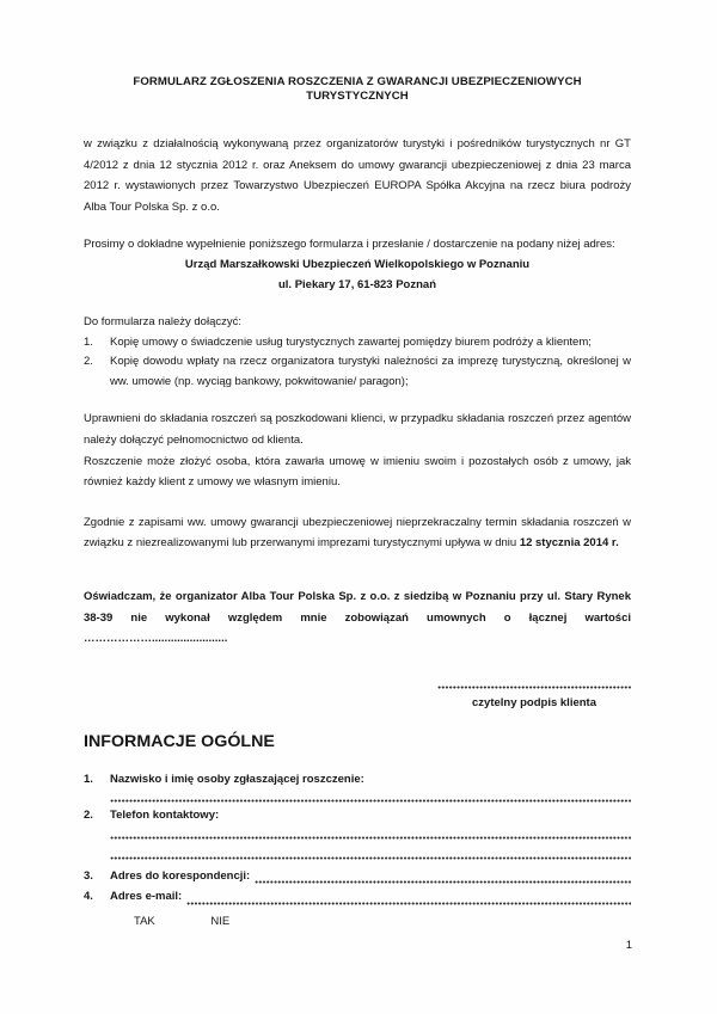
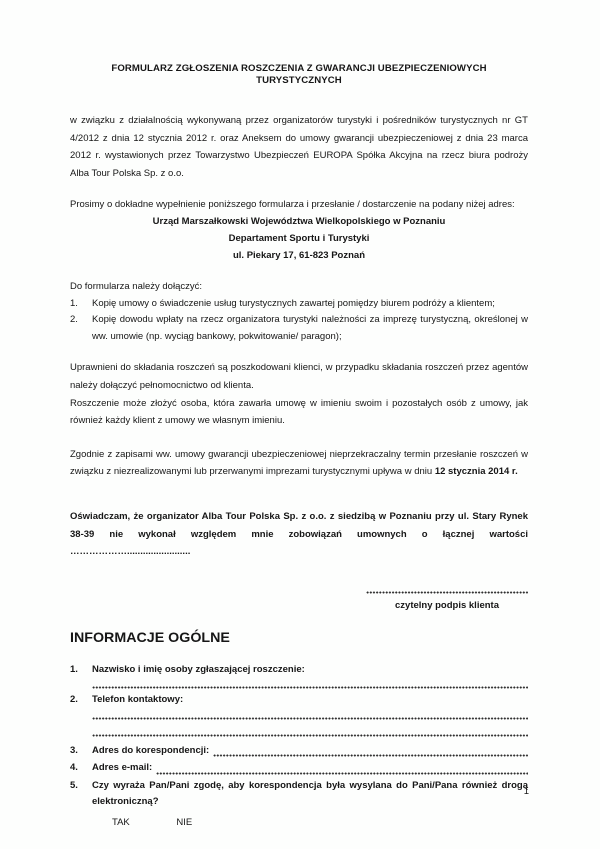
  FORMULARZ ZGŁOSZENIA ROSZCZENIA Z GWARANCJI UBEZPIECZENIOWYCH TURYSTYCZNYCH
  w związku z działalnością wykonywaną przez organizatorów turystyki i pośredników turystycznych nr GT 4/2012 z dnia 12 stycznia 2012 r. oraz Aneksem do umowy gwarancji ubezpieczeniowej z dnia 23 marca 2012 r. wystawionych przez Towarzystwo Ubezpieczeń EUROPA Spółka Akcyjna na rzecz biura podroży Alba Tour Polska Sp. z o.o.
  Prosimy o dokładne wypełnienie poniższego formularza i przesłanie / dostarczenie na podany niżej adres:
- Urząd Marszałkowski Ubezpieczeń Wielkopolskiego w Poznaniu
+ Urząd Marszałkowski Województwa Wielkopolskiego w Poznaniu
+ Departament Sportu i Turystyki
  ul. Piekary 17, 61-823 Poznań
  Do formularza należy dołączyć:
  1.
  Kopię umowy o świadczenie usług turystycznych zawartej pomiędzy biurem podróży a klientem;
  2.
  Kopię dowodu wpłaty na rzecz organizatora turystyki należności za imprezę turystyczną, określonej w ww. umowie (np. wyciąg bankowy, pokwitowanie/ paragon);
  Uprawnieni do składania roszczeń są poszkodowani klienci, w przypadku składania roszczeń przez agentów należy dołączyć pełnomocnictwo od klienta.
  Roszczenie może złożyć osoba, która zawarła umowę w imieniu swoim i pozostałych osób z umowy, jak również każdy klient z umowy we własnym imieniu.
- Zgodnie z zapisami ww. umowy gwarancji ubezpieczeniowej nieprzekraczalny termin składania roszczeń w związku z niezrealizowanymi lub przerwanymi imprezami turystycznymi upływa w dniu 12 stycznia 2014 r.
+ Zgodnie z zapisami ww. umowy gwarancji ubezpieczeniowej nieprzekraczalny termin przesłanie roszczeń w związku z niezrealizowanymi lub przerwanymi imprezami turystycznymi upływa w dniu 12 stycznia 2014 r.
  Oświadczam, że organizator Alba Tour Polska Sp. z o.o. z siedzibą w Poznaniu przy ul. Stary Rynek 38-39 nie wykonał względem mnie zobowiązań umownych o łącznej wartości ………………........................
  czytelny podpis klienta
  INFORMACJE OGÓLNE
  1.
  Nazwisko i imię osoby zgłaszającej roszczenie:
  2.
  Telefon kontaktowy:
  3.
  Adres do korespondencji:
  4.
  Adres e-mail:
+ 5.
+ Czy wyraża Pan/Pani zgodę, aby korespondencja była wysylana do Pani/Pana również drogą elektroniczną?
  TAK NIE
  1
